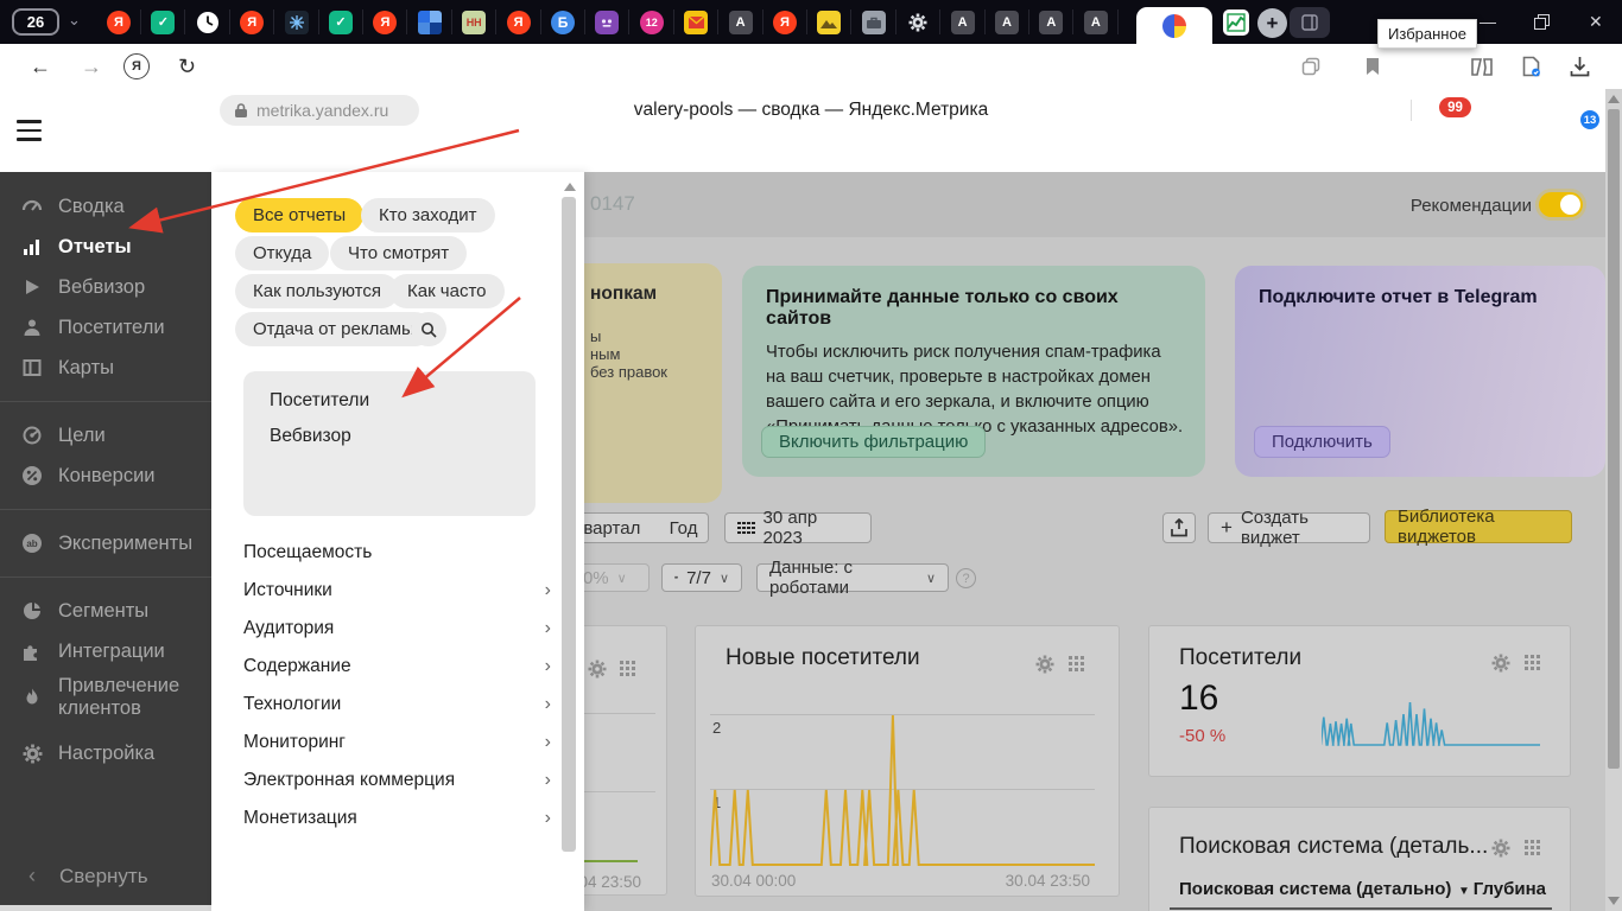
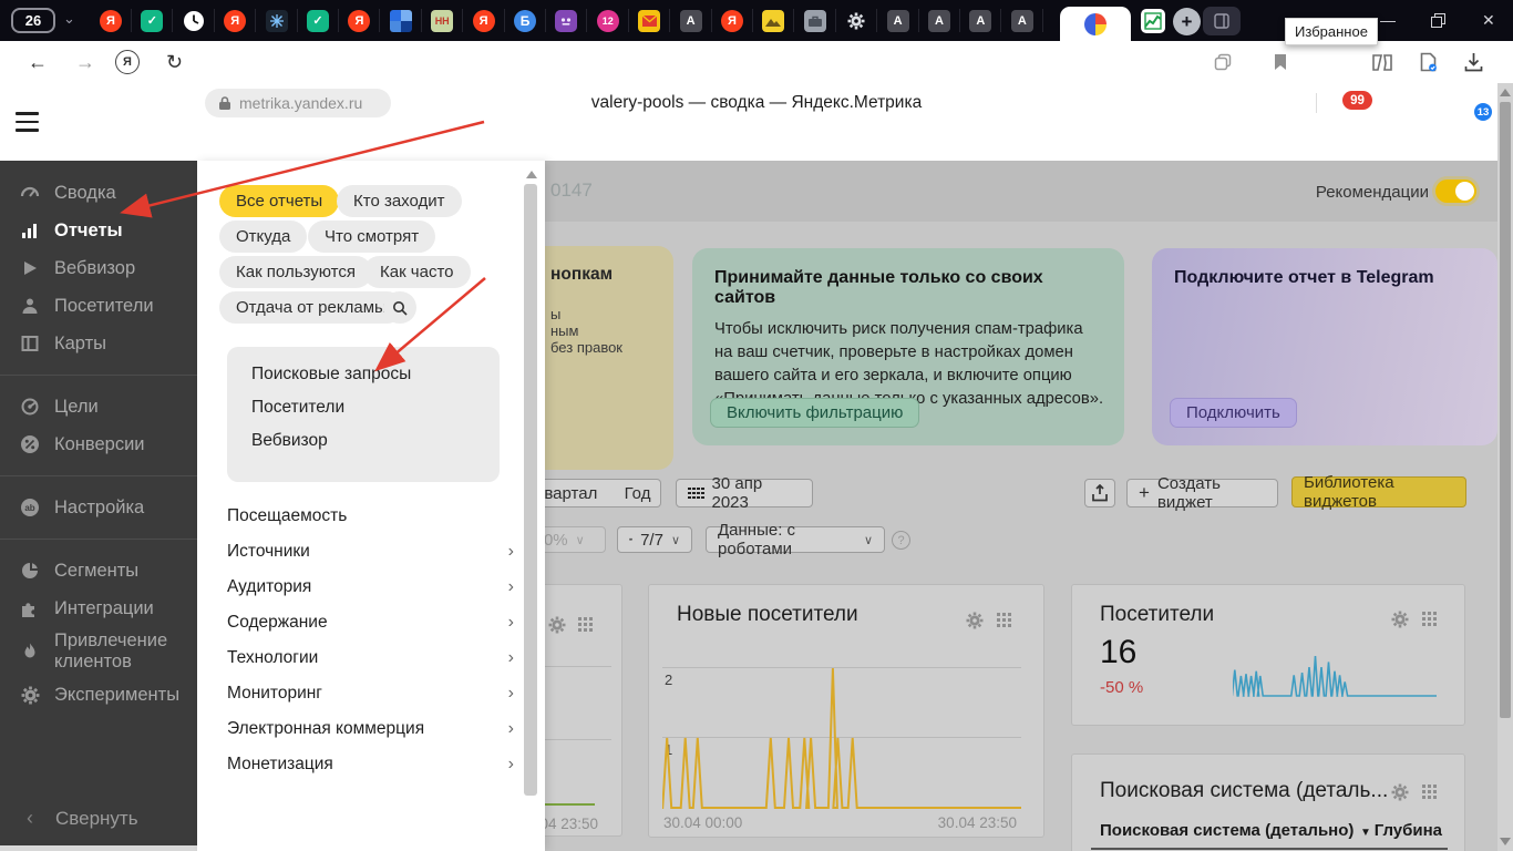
  26
  ⌄
  Я
  ✓
  Я
  ✓
  Я
  НН
  Я
  Б
  12
  А
  Я
  А
  А
  А
  А
  +
  —
  ✕
  Избранное
  ←
  →
  Я
  ↻
  metrika.yandex.ru
  valery-pools — сводка — Яндекс.Метрика
  13
  99
  Сводка
  Отчеты
  Вебвизор
  Посетители
  Карты
  Цели
  Конверсии
  ab
- Эксперименты
+ Настройка
  Сегменты
  Интеграции
  Привлечение клиентов
- Настройка
+ Эксперименты
  ‹
  Свернуть
  0147
  Рекомендации
  нопкам
  ы
  ным
  без правок
  Принимайте данные только со своих сайтов
  Чтобы исключить риск получения спам-трафика на ваш счетчик, проверьте в настройках домен вашего сайта и его зеркала, и включите опцию о с указанных адресов».
  Включить фильтрацию
  Подключите отчет в Telegram
  Подключить
  вартал
  Год
  30 апр 2023
  +
  Создать виджет
  Библиотека виджетов
  ∨
  7/7
  ∨
  Данные: с роботами
  ∨
  ?
  4 23:50
  Новые посетители
  2
  30.04 00:00
  30.04 23:50
  Посетители
  16
  -50 %
  Поисковая система (деталь...
  Поисковая система (детально)
  ▼ Глубина
  Все отчеты
  Кто заходит
  Откуда
  Что смотрят
  Как пользуются
  Как часто
  Отдача от рекламы
+ Поисковые запросы
  Посетители
  Вебвизор
  Посещаемость
  Источники
  ›
  Аудитория
  ›
  Содержание
  ›
  Технологии
  ›
  Мониторинг
  ›
  Электронная коммерция
  ›
  Монетизация
  ›
